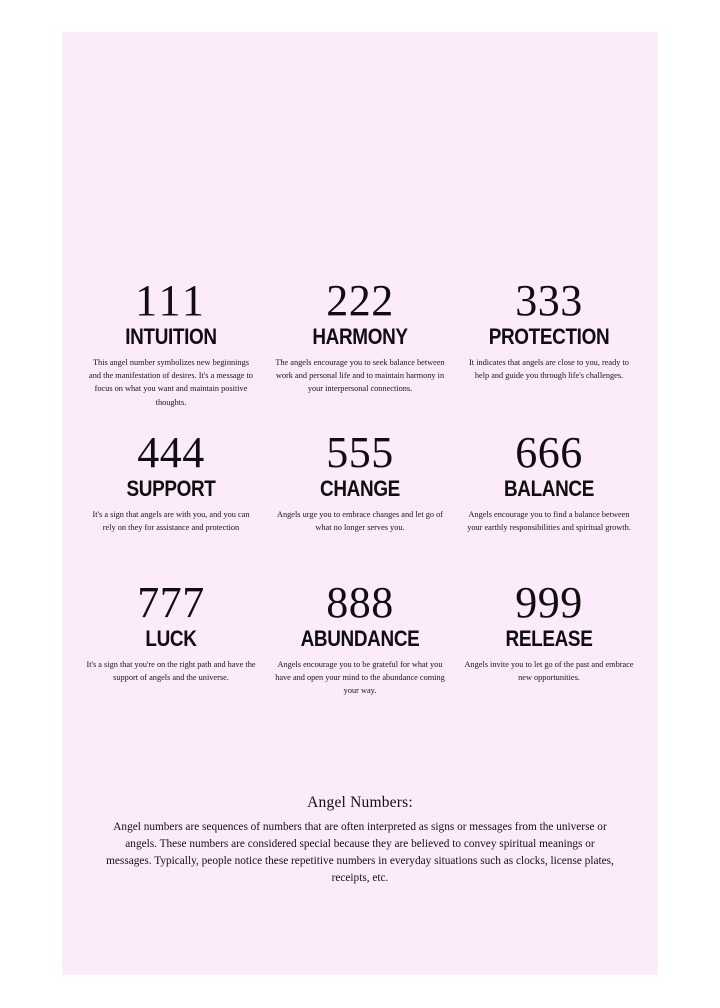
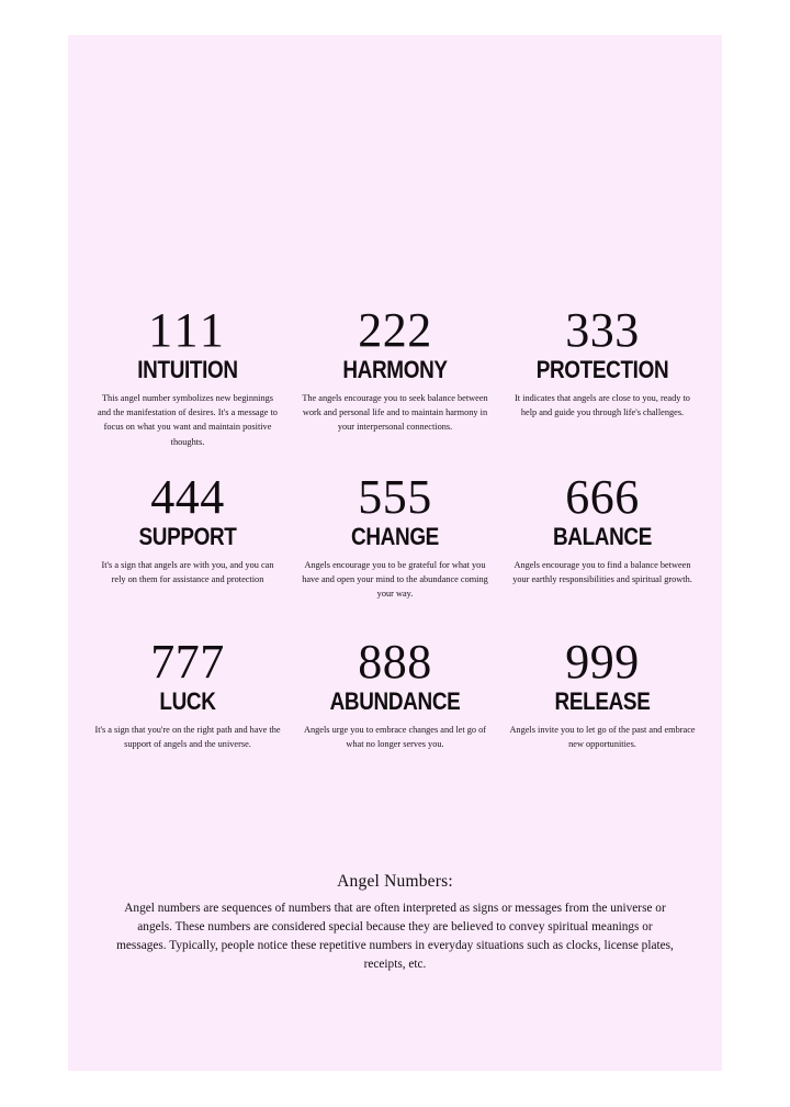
  111
  INTUITION
  This angel number symbolizes new beginnings and the manifestation of desires. It's a message to focus on what you want and maintain positive thoughts.
  222
  HARMONY
  The angels encourage you to seek balance between work and personal life and to maintain harmony in your interpersonal connections.
  333
  PROTECTION
  It indicates that angels are close to you, ready to help and guide you through life's challenges.
  444
  SUPPORT
- It's a sign that angels are with you, and you can rely on they for assistance and protection
+ It's a sign that angels are with you, and you can rely on them for assistance and protection
  555
  CHANGE
- Angels urge you to embrace changes and let go of what no longer serves you.
+ Angels encourage you to be grateful for what you have and open your mind to the abundance coming your way.
  666
  BALANCE
  Angels encourage you to find a balance between your earthly responsibilities and spiritual growth.
  777
  LUCK
  It's a sign that you're on the right path and have the support of angels and the universe.
  888
  ABUNDANCE
- Angels encourage you to be grateful for what you have and open your mind to the abundance coming your way.
+ Angels urge you to embrace changes and let go of what no longer serves you.
  999
  RELEASE
  Angels invite you to let go of the past and embrace new opportunities.
  Angel Numbers:
  Angel numbers are sequences of numbers that are often interpreted as signs or messages from the universe or angels. These numbers are considered special because they are believed to convey spiritual meanings or messages. Typically, people notice these repetitive numbers in everyday situations such as clocks, license plates, receipts, etc.
